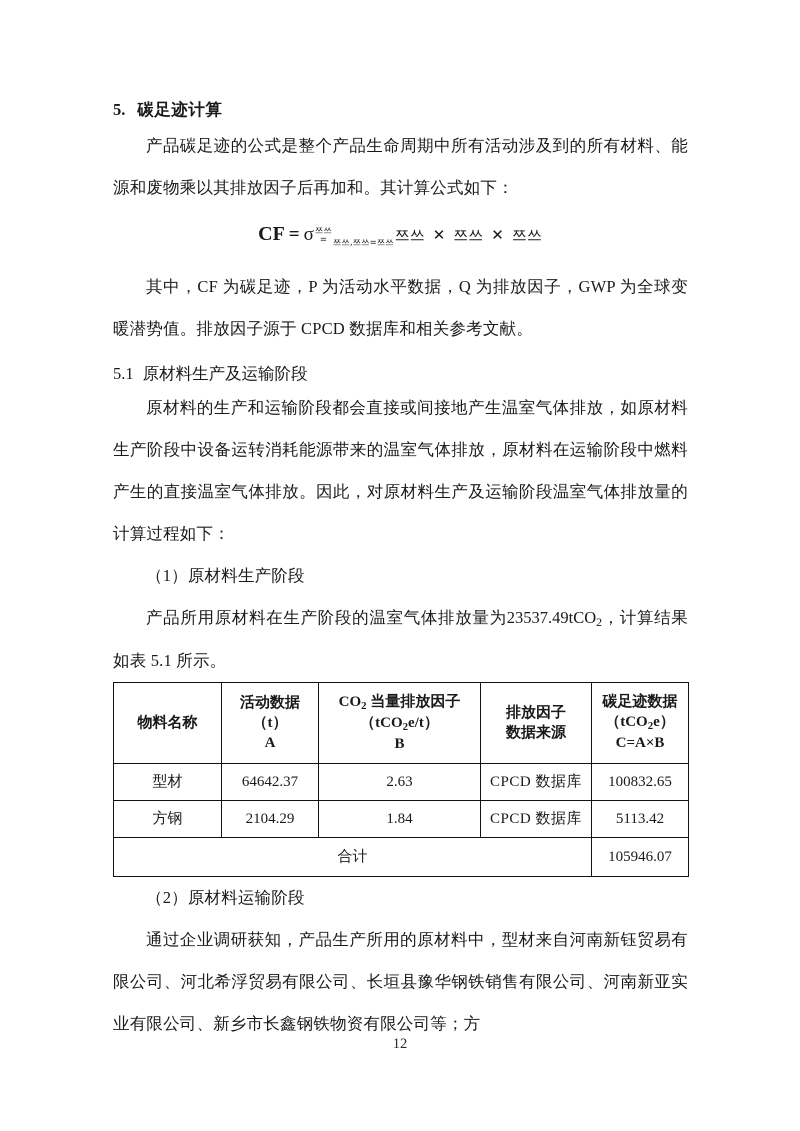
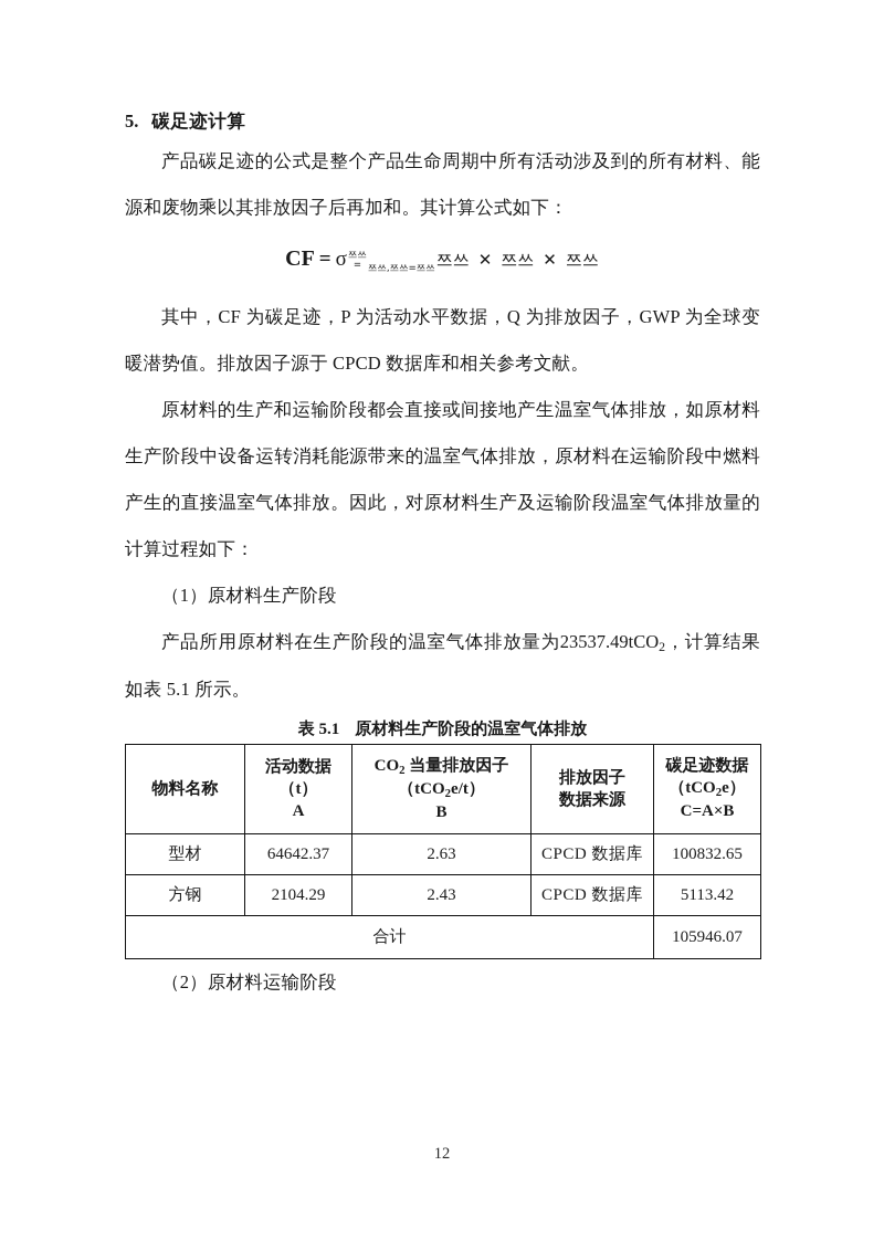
  5. 碳足迹计算
  产品碳足迹的公式是整个产品生命周期中所有活动涉及到的所有材料、能源和废物乘以其排放因子后再加和。其计算公式如下：
  CF = σ
  쯔쓰
  =
  쯔쓰,쯔쓰=쯔쓰
  쯔쓰
  ✕
  쯔쓰
  ✕
  쯔쓰
  其中，CF 为碳足迹，P 为活动水平数据，Q 为排放因子，GWP 为全球变暖潜势值。排放因子源于 CPCD 数据库和相关参考文献。
- 5.1 原材料生产及运输阶段
  原材料的生产和运输阶段都会直接或间接地产生温室气体排放，如原材料生产阶段中设备运转消耗能源带来的温室气体排放，原材料在运输阶段中燃料产生的直接温室气体排放。因此，对原材料生产及运输阶段温室气体排放量的计算过程如下：
  （1）原材料生产阶段
  产品所用原材料在生产阶段的温室气体排放量为23537.49tCO2，计算结果如表 5.1 所示。
+ 表 5.1 原材料生产阶段的温室气体排放
  物料名称	活动数据 （t） A	CO2 当量排放因子 （tCO2e/t） B	排放因子 数据来源	碳足迹数据 （tCO2e） C=A×B
  型材	64642.37	2.63	CPCD 数据库	100832.65
- 方钢	2104.29	1.84	CPCD 数据库	5113.42
+ 方钢	2104.29	2.43	CPCD 数据库	5113.42
  合计	105946.07
  （2）原材料运输阶段
- 通过企业调研获知，产品生产所用的原材料中，型材来自河南新钰贸易有限公司、河北希浮贸易有限公司、长垣县豫华钢铁销售有限公司、河南新亚实业有限公司、新乡市长鑫钢铁物资有限公司等；方
  12
